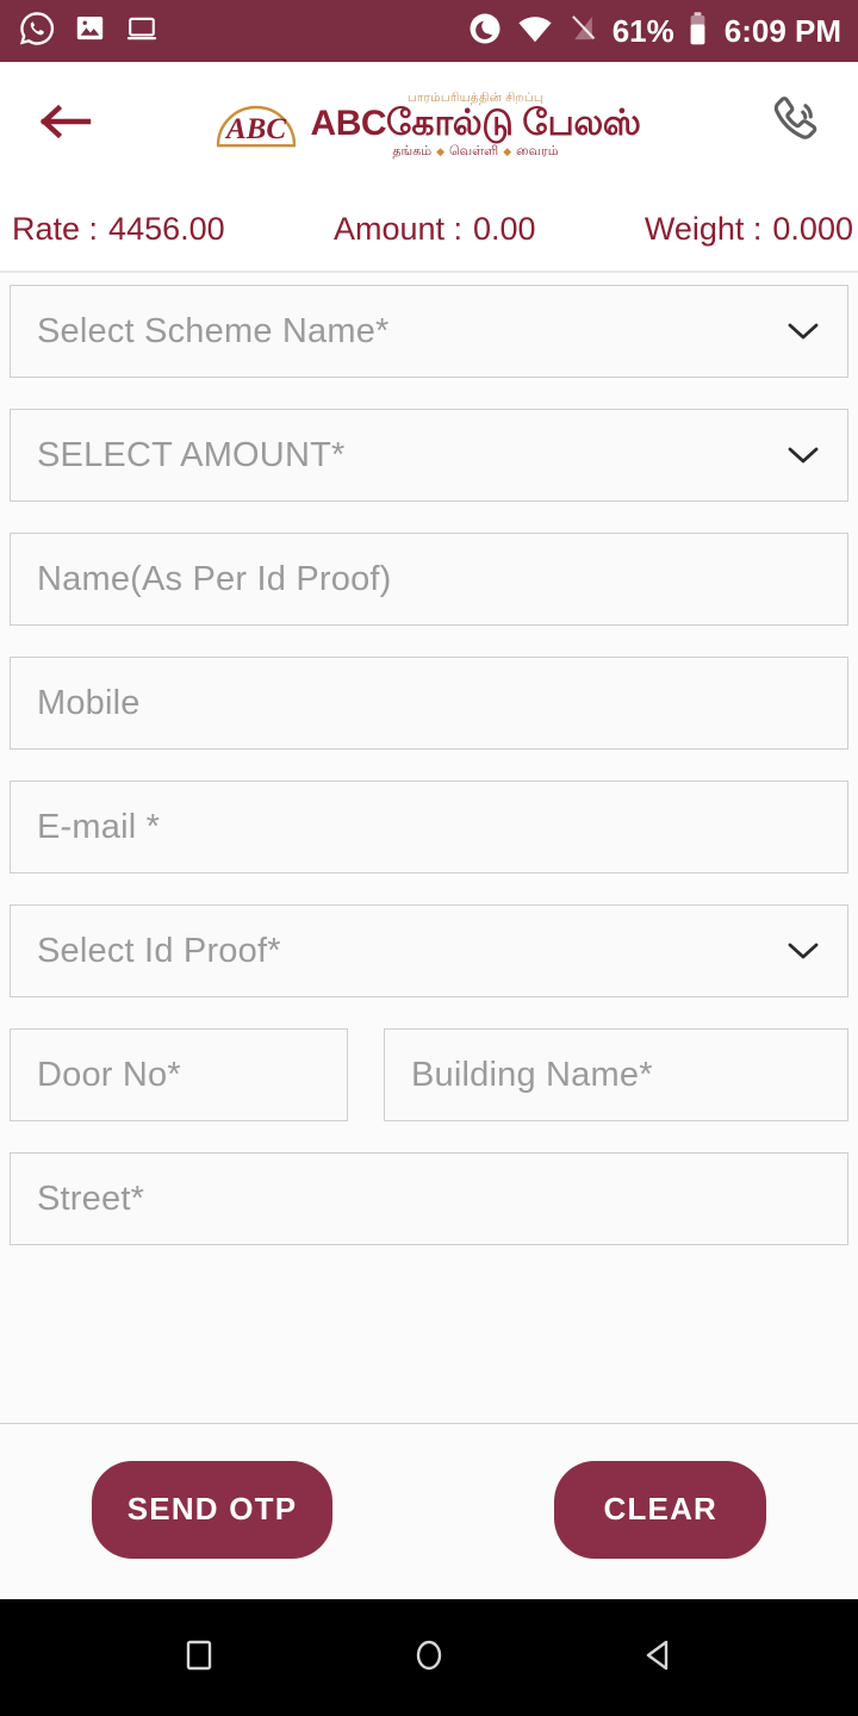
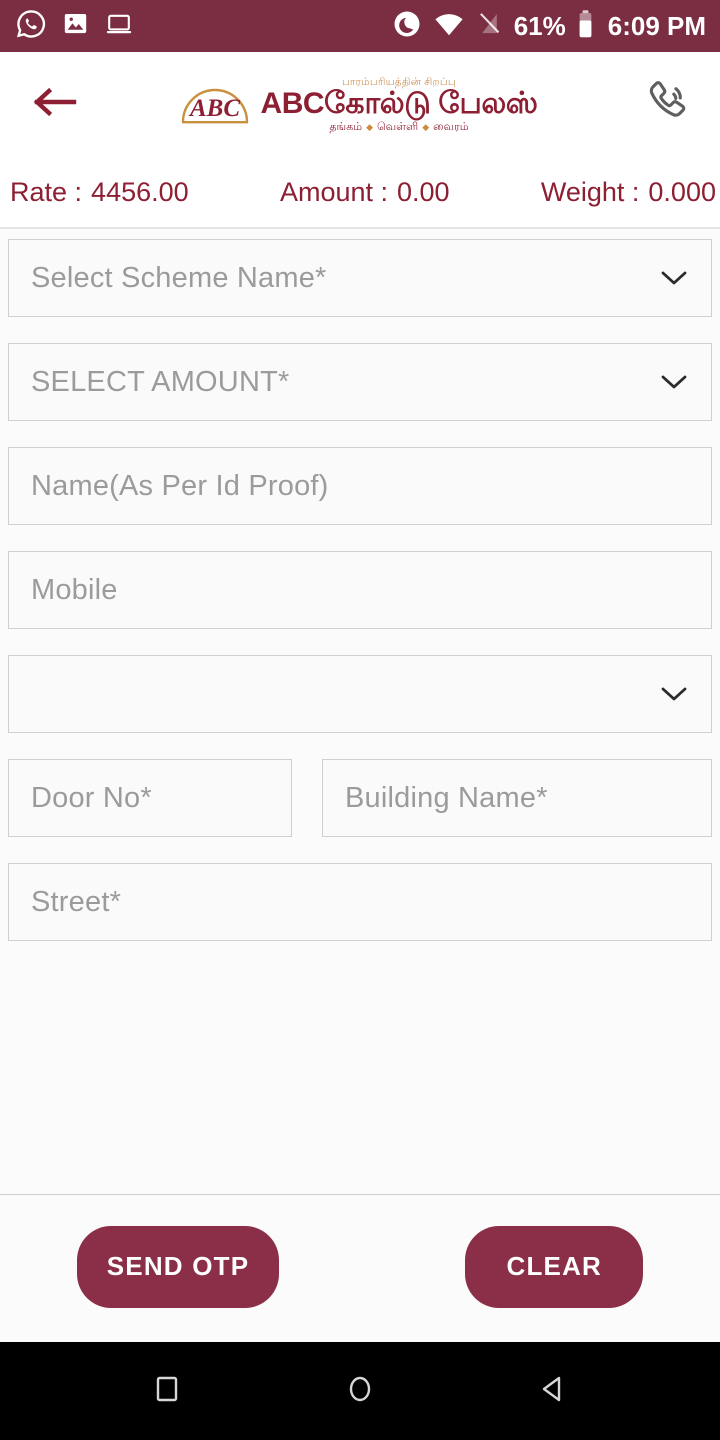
  61%
  6:09 PM
  ABC
  பாரம்பரியத்தின் சிறப்பு
  ABCகோல்டு பேலஸ்
  தங்கம்
  ◆
  வெள்ளி
  ◆
  வைரம்
  Rate :
  4456.00
  Amount :
  0.00
  Weight :
  0.000
  Select Scheme Name*
  SELECT AMOUNT*
  Name(As Per Id Proof)
  Mobile
- E-mail *
- Select Id Proof*
  Door No*
  Building Name*
  Street*
  SEND OTP
  CLEAR
